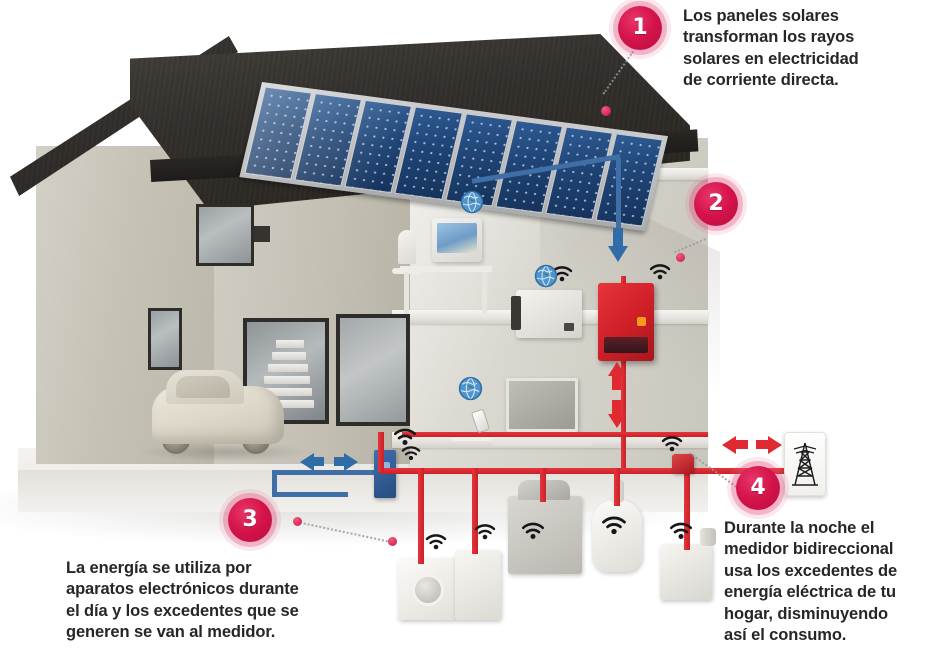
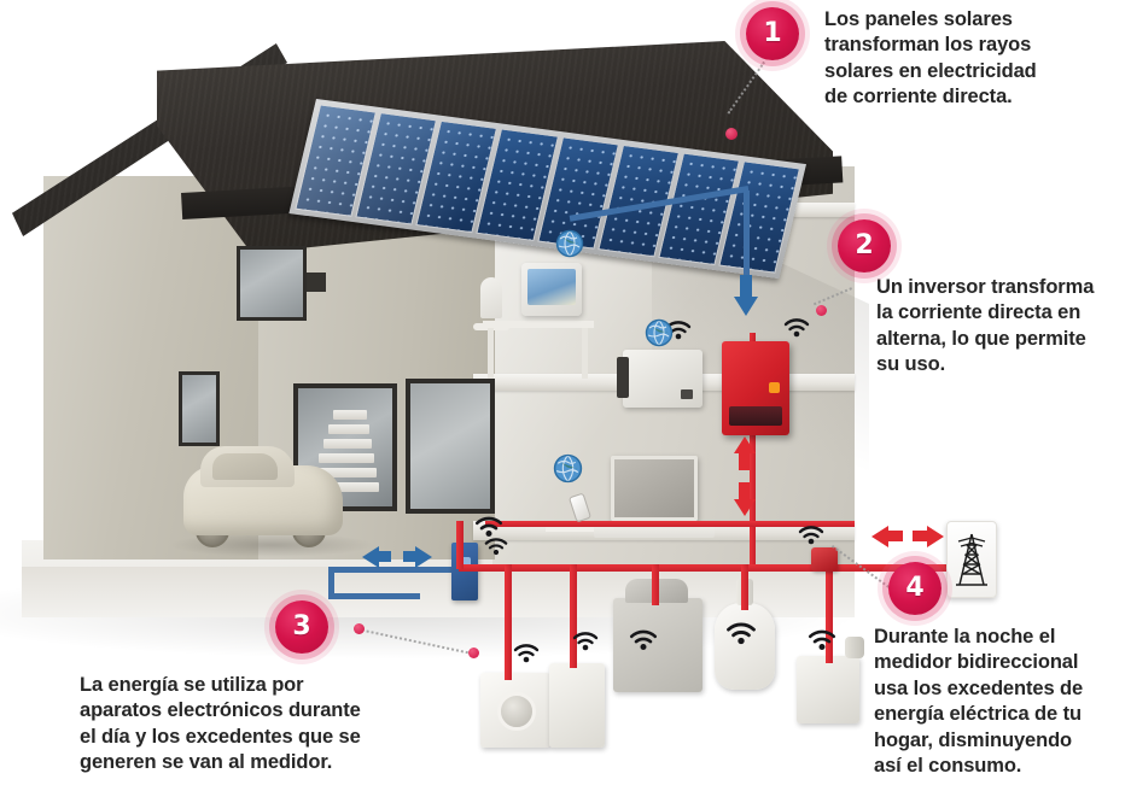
  1
  Los paneles solares
  transforman los rayos
  solares en electricidad
  de corriente directa.
  2
+ Un inversor transforma
+ la corriente directa en
+ alterna, lo que permite
+ su uso.
  3
  La energía se utiliza por
  aparatos electrónicos durante
  el día y los excedentes que se
  generen se van al medidor.
  4
  Durante la noche el
  medidor bidireccional
  usa los excedentes de
  energía eléctrica de tu
  hogar, disminuyendo
  así el consumo.
